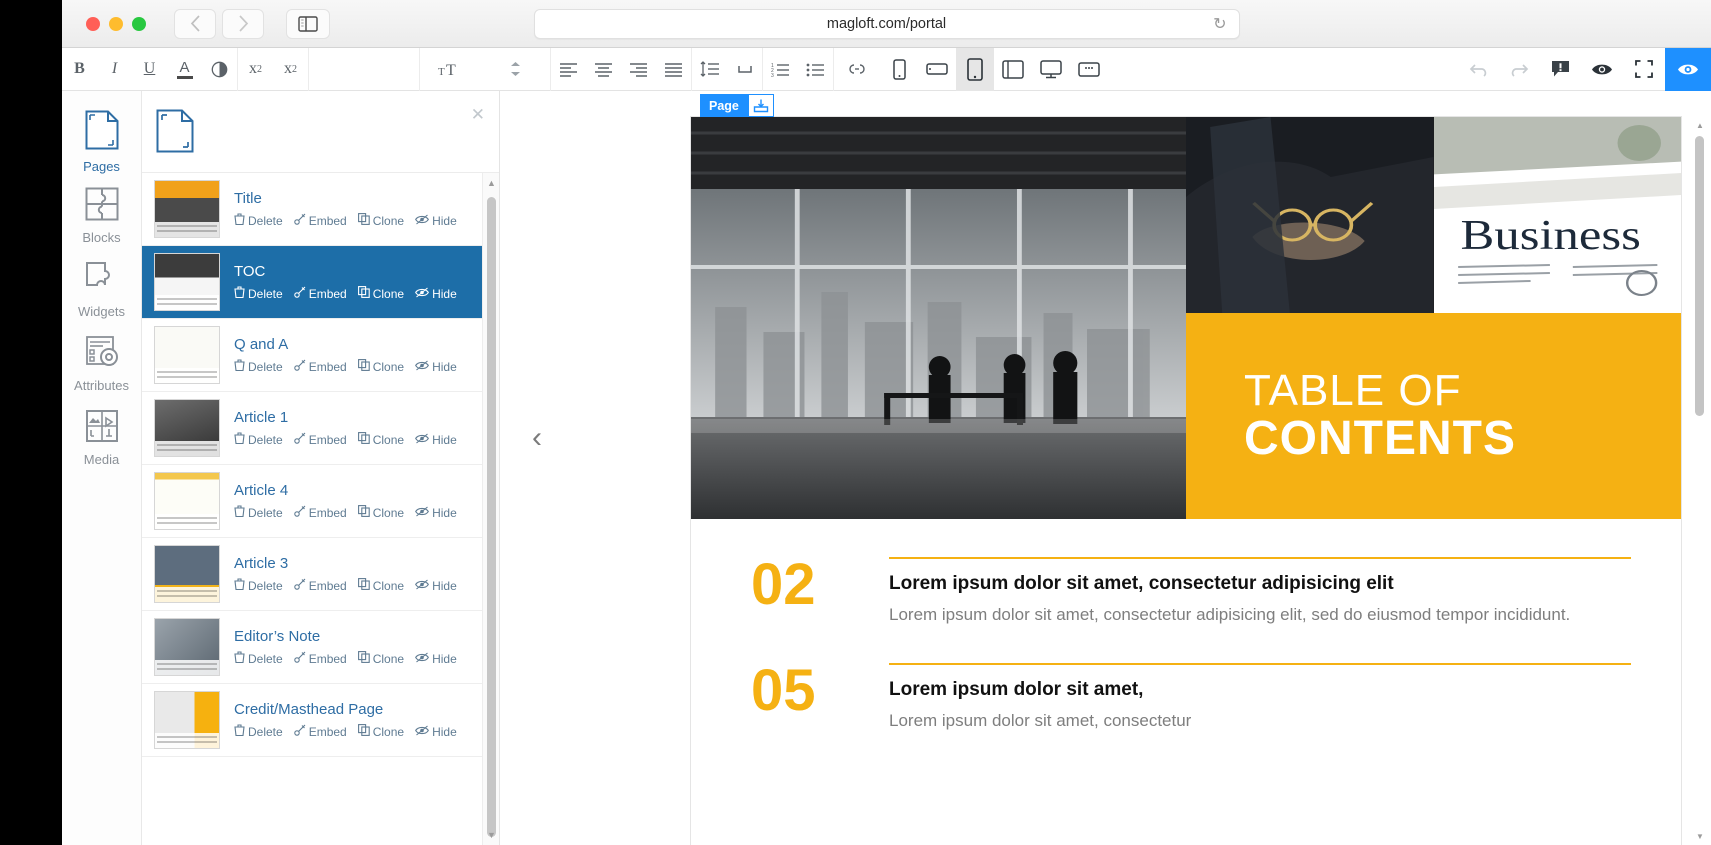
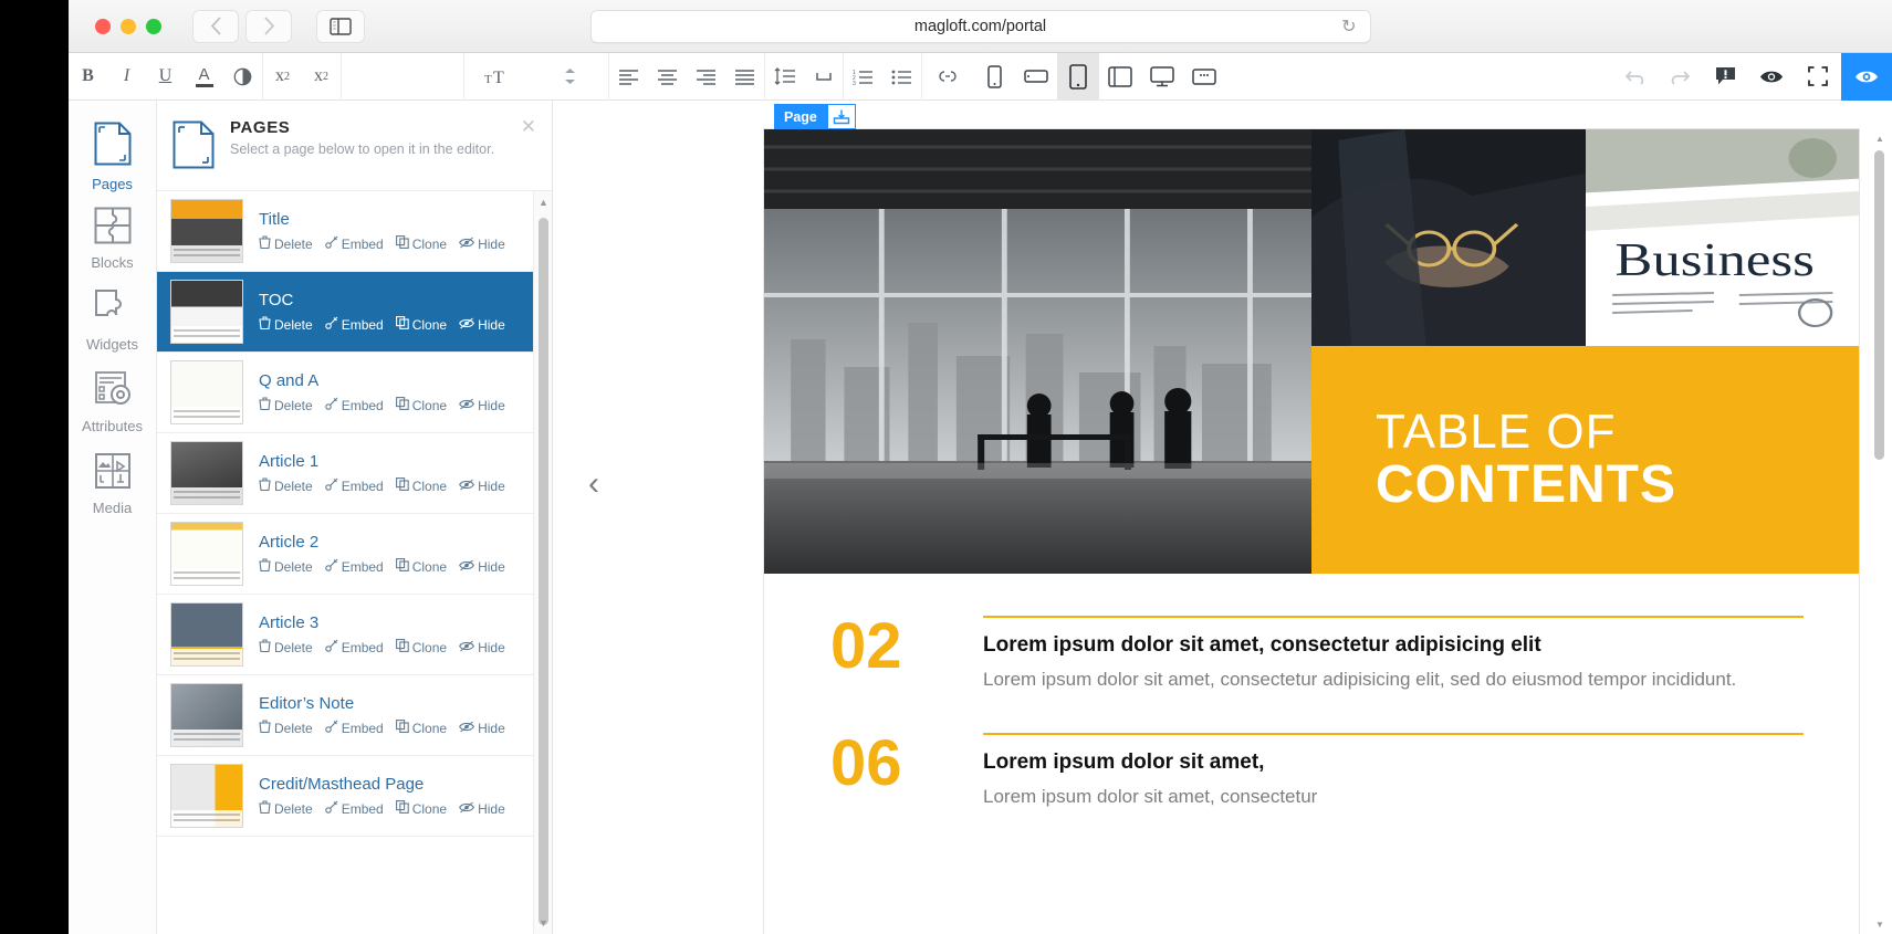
  magloft.com/portal
  ↻
  B
  I
  U
  A
  x
  2
  x
  2
  T
  T
  Pages
  Blocks
  Widgets
  Attributes
  Media
+ PAGES
+ Select a page below to open it in the editor.
  ✕
  Title
  Delete
  Embed
  Clone
  Hide
  TOC
  Delete
  Embed
  Clone
  Hide
  Q and A
  Delete
  Embed
  Clone
  Hide
  Article 1
  Delete
  Embed
  Clone
  Hide
- Article 4
+ Article 2
  Delete
  Embed
  Clone
  Hide
  Article 3
  Delete
  Embed
  Clone
  Hide
  Editor’s Note
  Delete
  Embed
  Clone
  Hide
  Credit/Masthead Page
  Delete
  Embed
  Clone
  Hide
  ▲
  ▼
  ‹
  Page
  Business
  TABLE OF
  CONTENTS
  02
  Lorem ipsum dolor sit amet, consectetur adipisicing elit
  Lorem ipsum dolor sit amet, consectetur adipisicing elit, sed do eiusmod tempor incididunt.
- 05
+ 06
  Lorem ipsum dolor sit amet,
  Lorem ipsum dolor sit amet, consectetur
  ▲
  ▼
